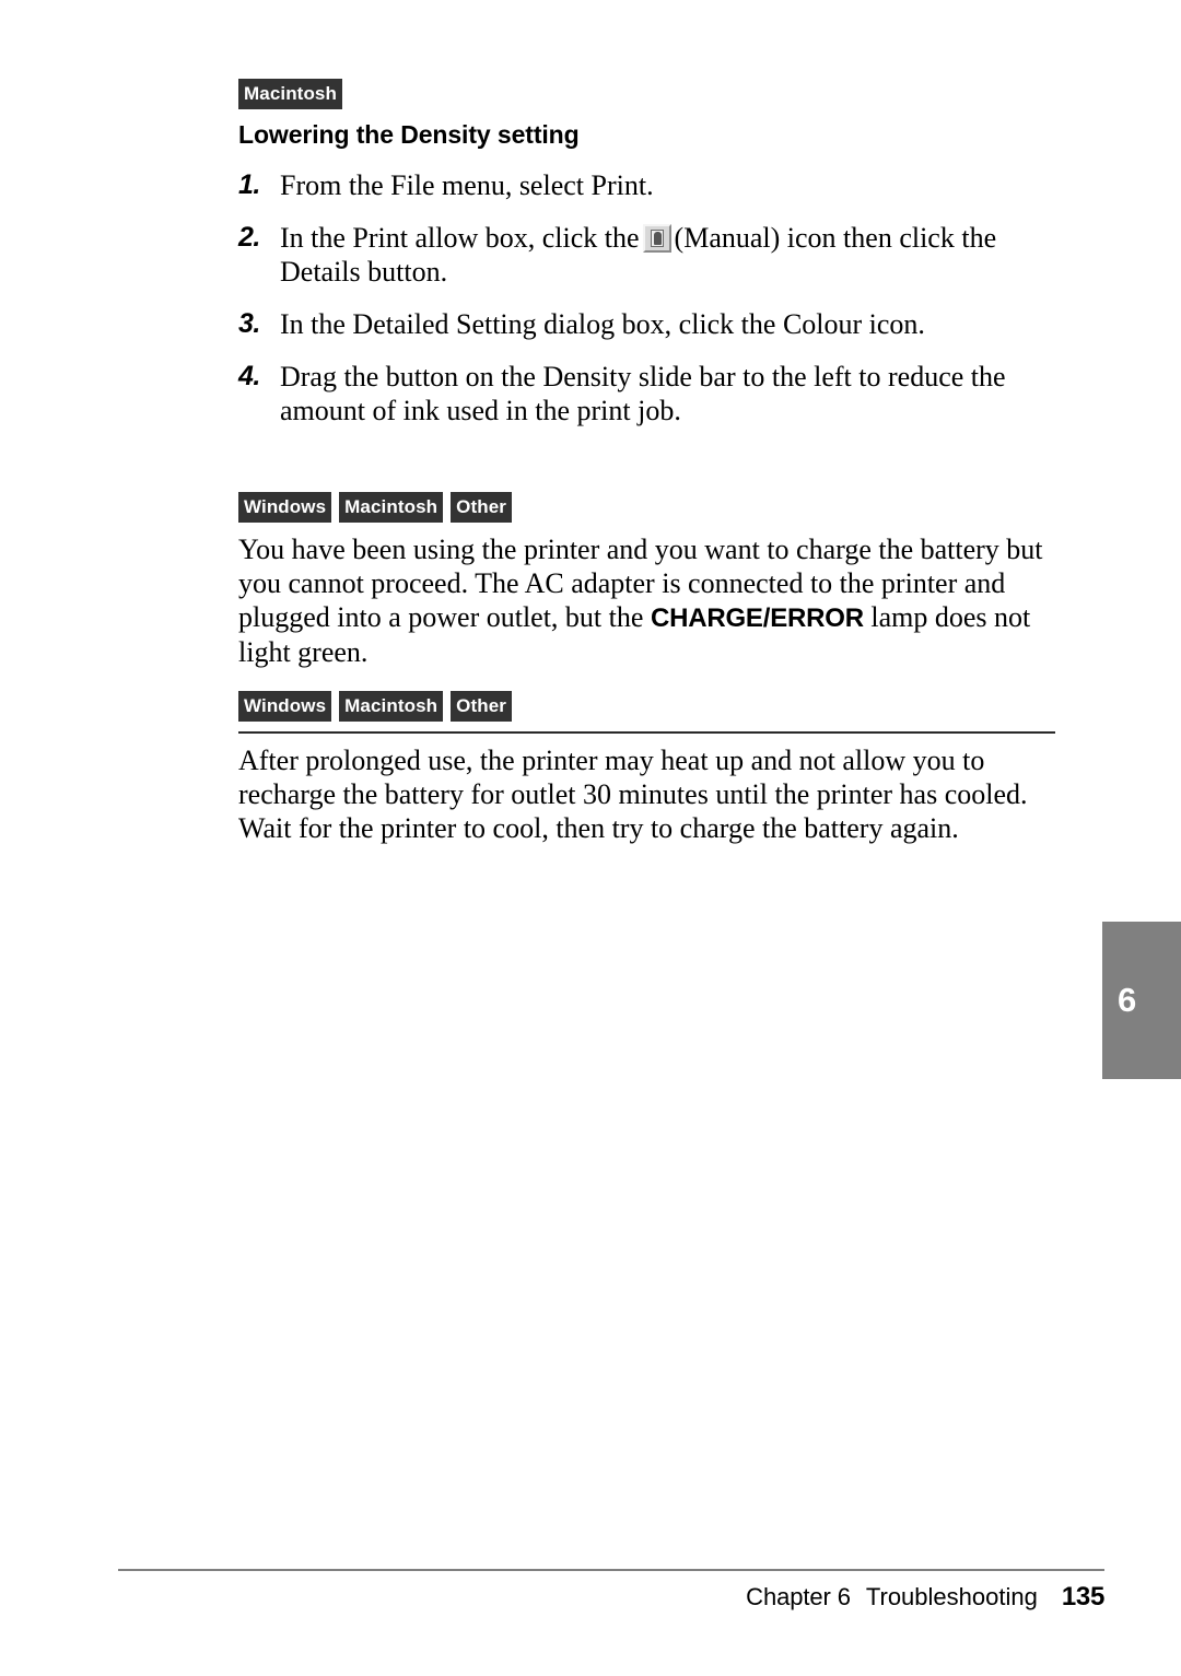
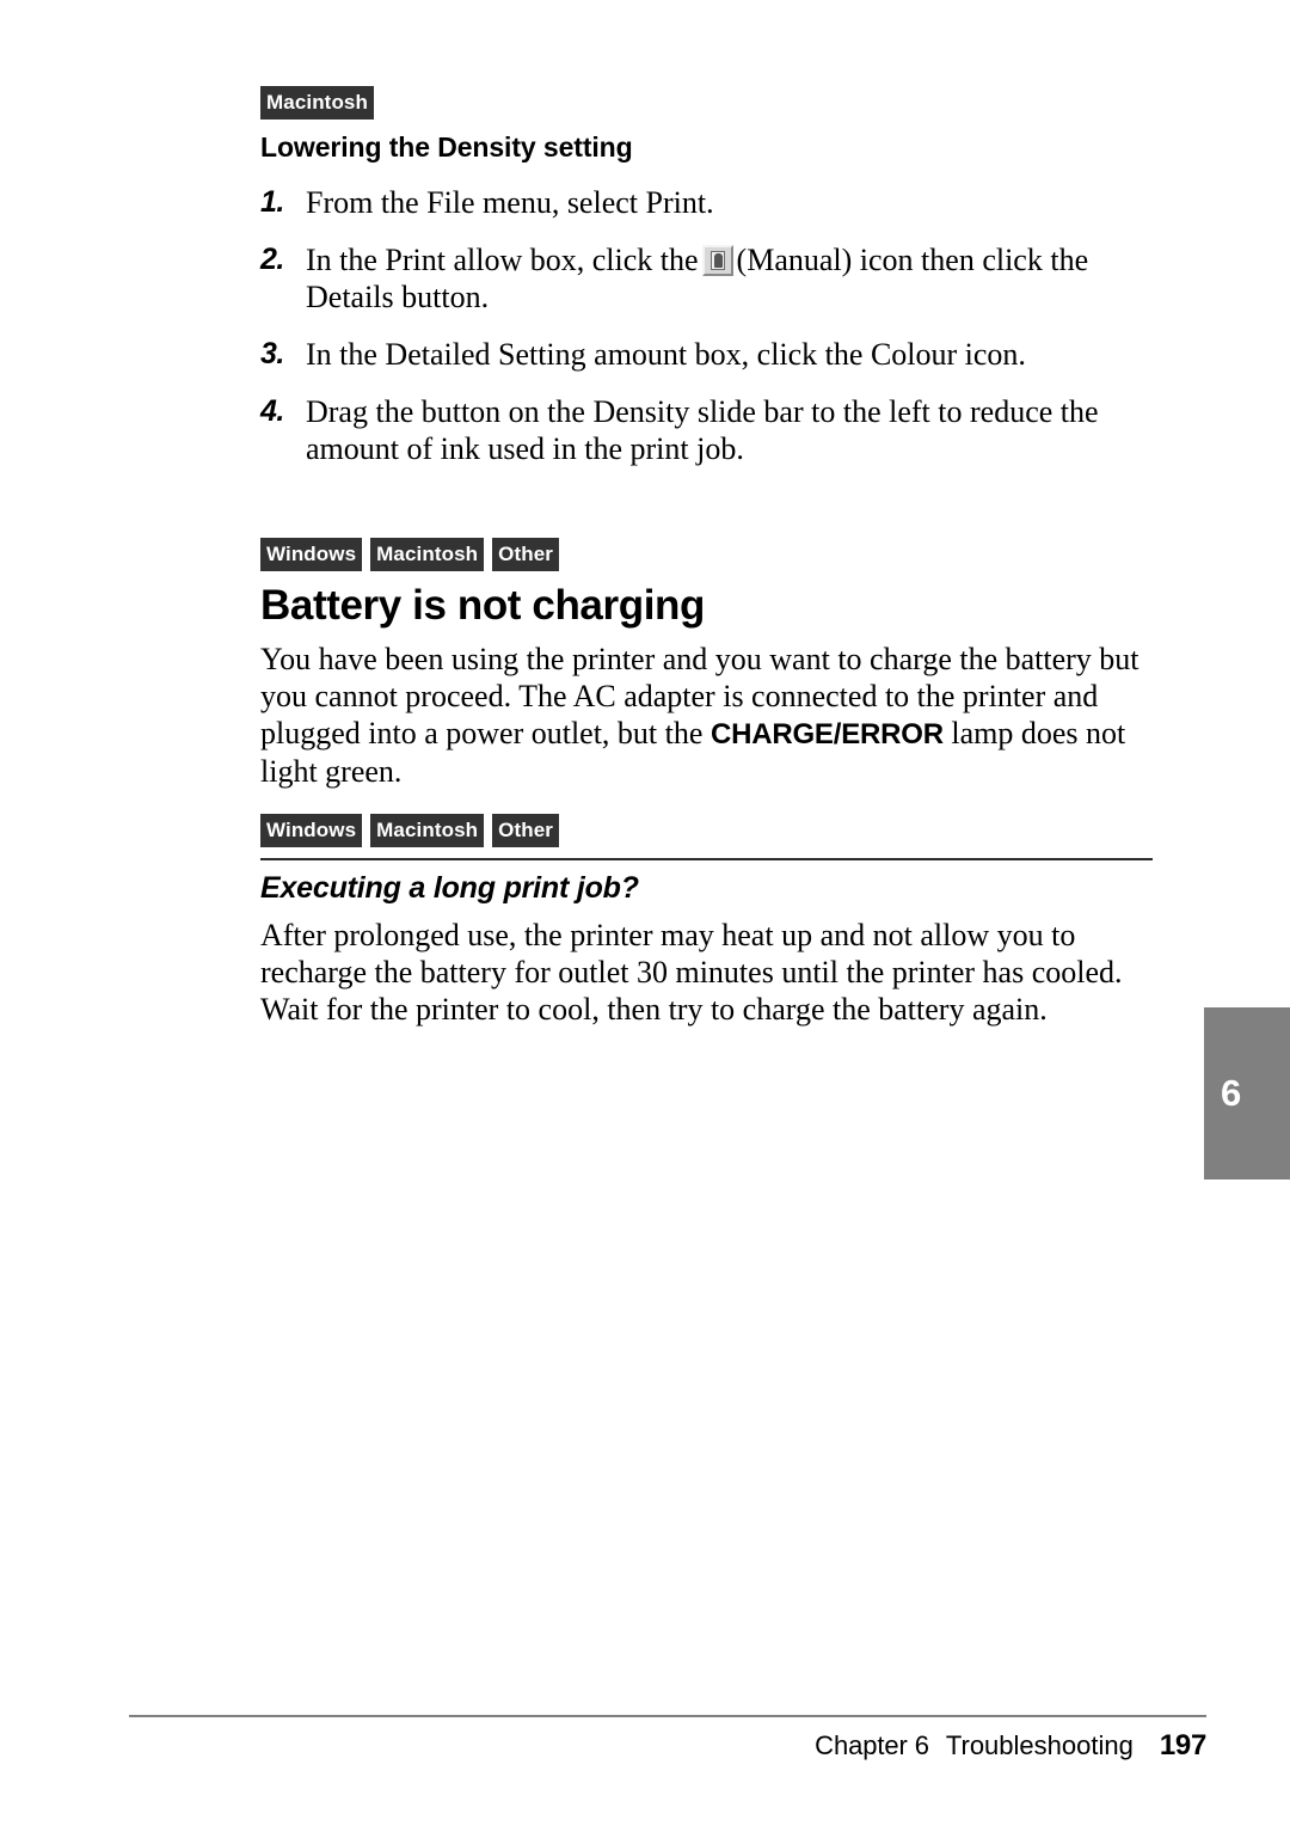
  Macintosh
  Lowering the Density setting
  1.
  From the File menu, select Print.
  2.
  In the Print allow box, click the (Manual) icon then click the Details button.
  3.
- In the Detailed Setting dialog box, click the Colour icon.
+ In the Detailed Setting amount box, click the Colour icon.
  4.
  Drag the button on the Density slide bar to the left to reduce the amount of ink used in the print job.
  Windows
  Macintosh
  Other
+ Battery is not charging
  You have been using the printer and you want to charge the battery but you cannot proceed. The AC adapter is connected to the printer and plugged into a power outlet, but the CHARGE/ERROR lamp does not light green.
  Windows
  Macintosh
  Other
+ Executing a long print job?
  After prolonged use, the printer may heat up and not allow you to recharge the battery for outlet 30 minutes until the printer has cooled. Wait for the printer to cool, then try to charge the battery again.
  6
  Chapter 6
  Troubleshooting
- 135
+ 197
